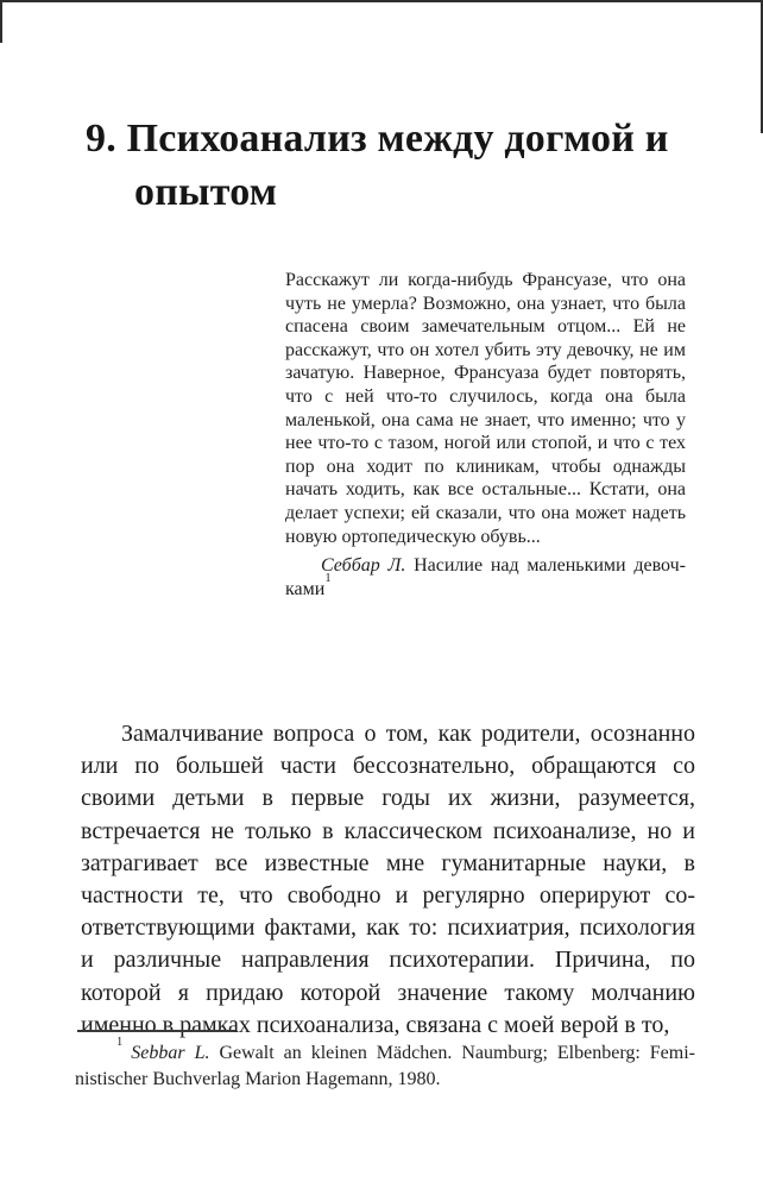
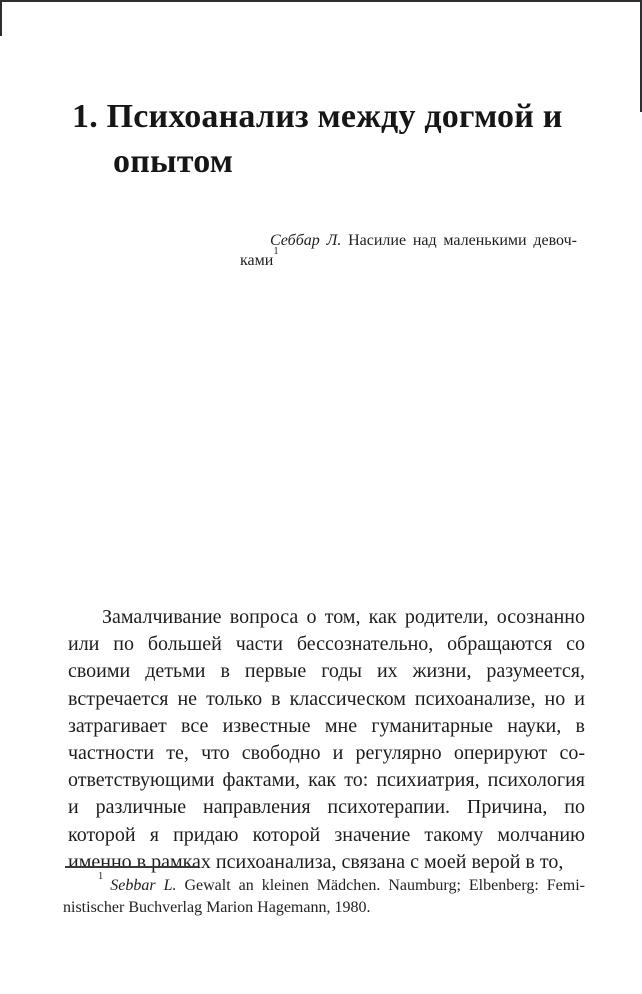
- 9. Психоанализ между догмой и опытом
+ 1. Психоанализ между догмой и опытом
- Расскажут ли когда-нибудь Франсуазе, что она чуть не умерла? Возможно, она узнает, что была спасена своим замечательным от­цом... Ей не расскажут, что он хотел убить эту девочку, не им зачатую. Наверное, Франсуаза будет повторять, что с ней что-то случилось, когда она была маленькой, она сама не знает, что именно; что у нее что-то с тазом, ногой или стопой, и что с тех пор она ходит по клиникам, чтобы однажды начать ходить, как все остальные... Кстати, она делает успехи; ей сказали, что она может надеть новую ортопедическую обувь...
  Себбар Л. Насилие над маленькими девоч­ами1
  Замалчивание вопроса о том, как родители, осознан­но или по большей части бессознательно, обращаются со своими детьми в первые годы их жизни, разумеется, встречается не только в классическом психоанализе, но и затрагивает все известные мне гуманитарные науки, в частности те, что свободно и регулярно оперируют со­ответствующими фактами, как то: психиатрия, психоло­гия и различные направления психотерапии. Причина, по которой я придаю которой значение такому молчанию именно в рамках психоанализа, связана с моей верой в то,
  1Sebbar L. Gewalt an kleinen Mädchen. Naumburg; Elbenberg: Femi­istischer Buchverlag Marion Hagemann, 1980.
